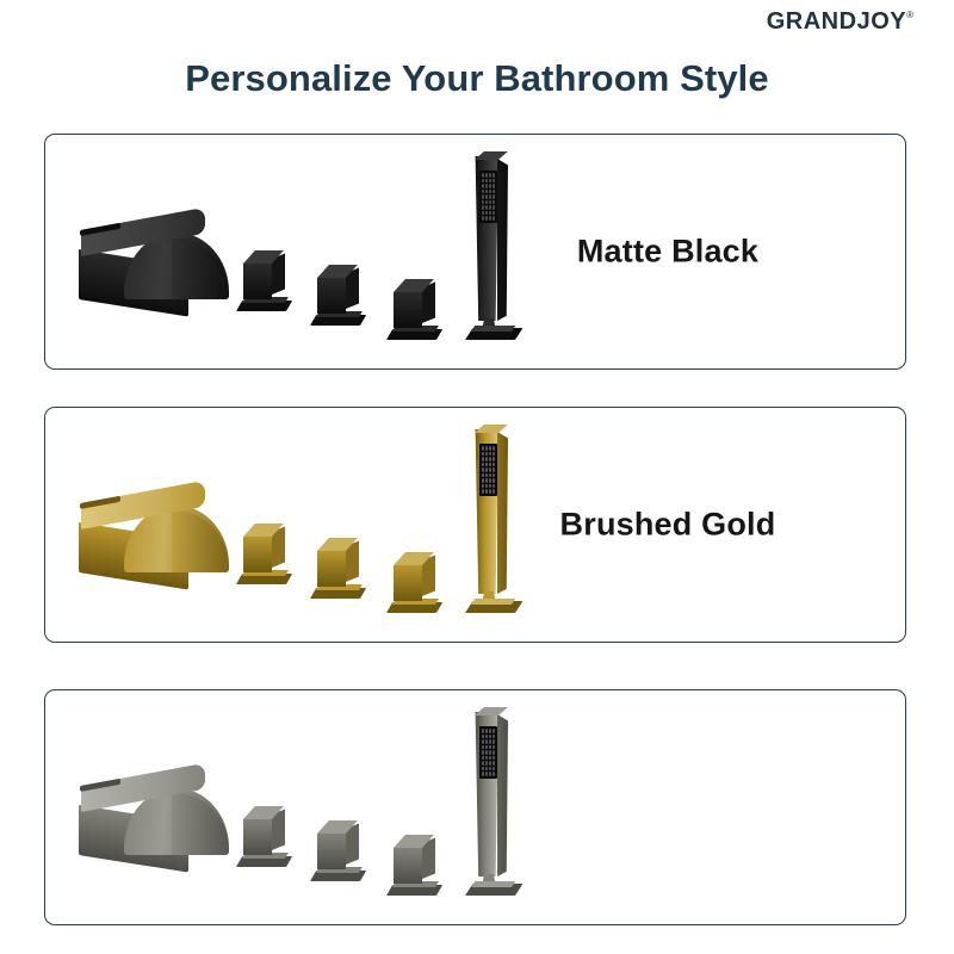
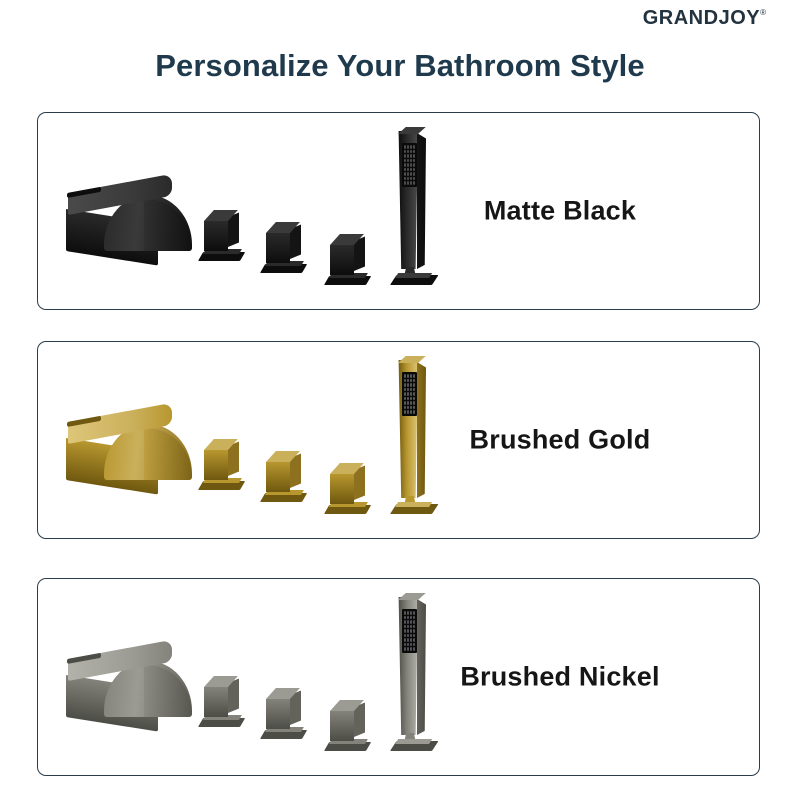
  GRANDJOY
  ®
  Personalize Your Bathroom Style
  Matte Black
  Brushed Gold
+ Brushed Nickel
